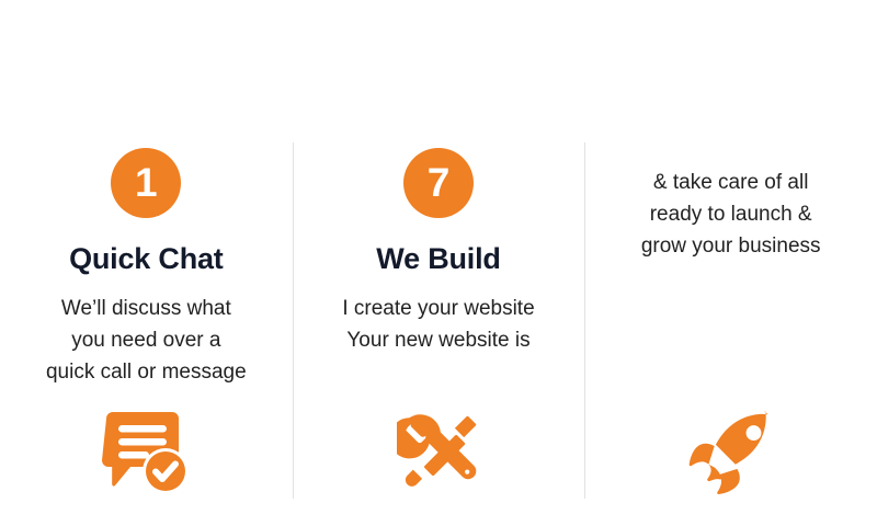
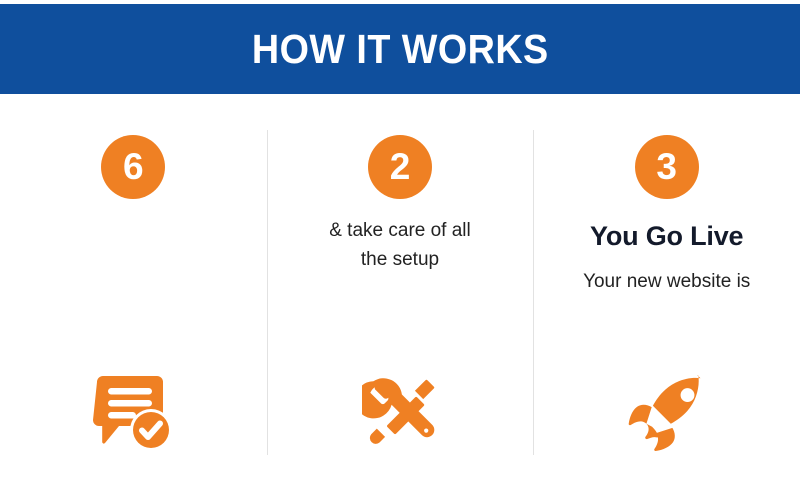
+ HOW IT WORKS
- 1
+ 6
- Quick Chat
- We’ll discuss what
- you need over a
- quick call or message
- 7
+ 2
- We Build
- I create your website
- Your new website is
+ & take care of all
+ the setup
+ 3
+ You Go Live
- & take care of all
+ Your new website is
- ready to launch &
- grow your business
